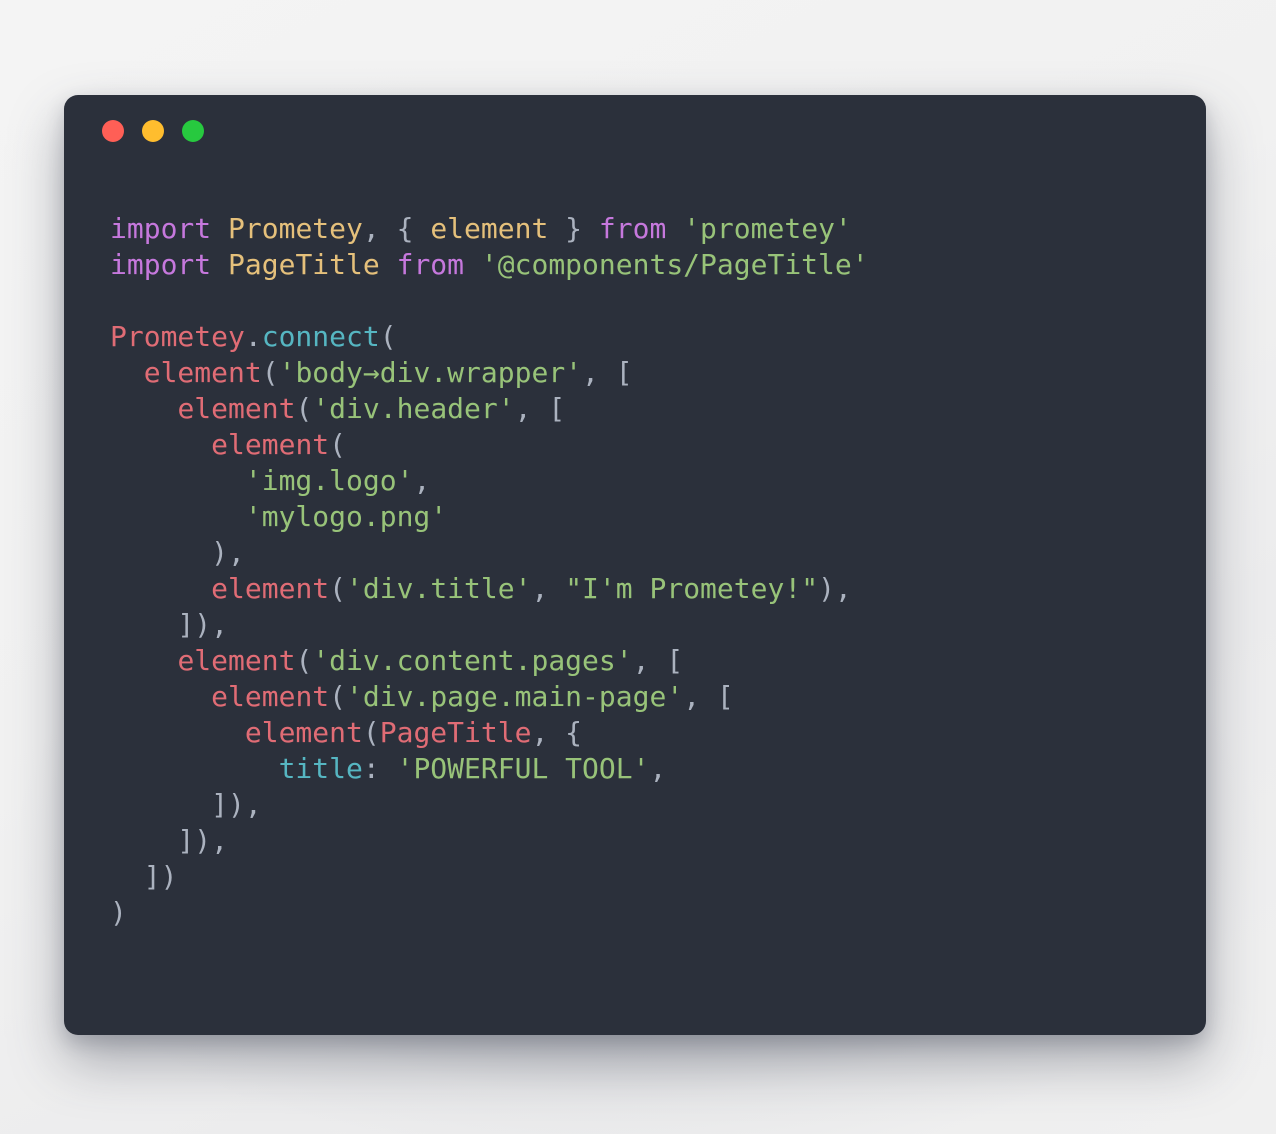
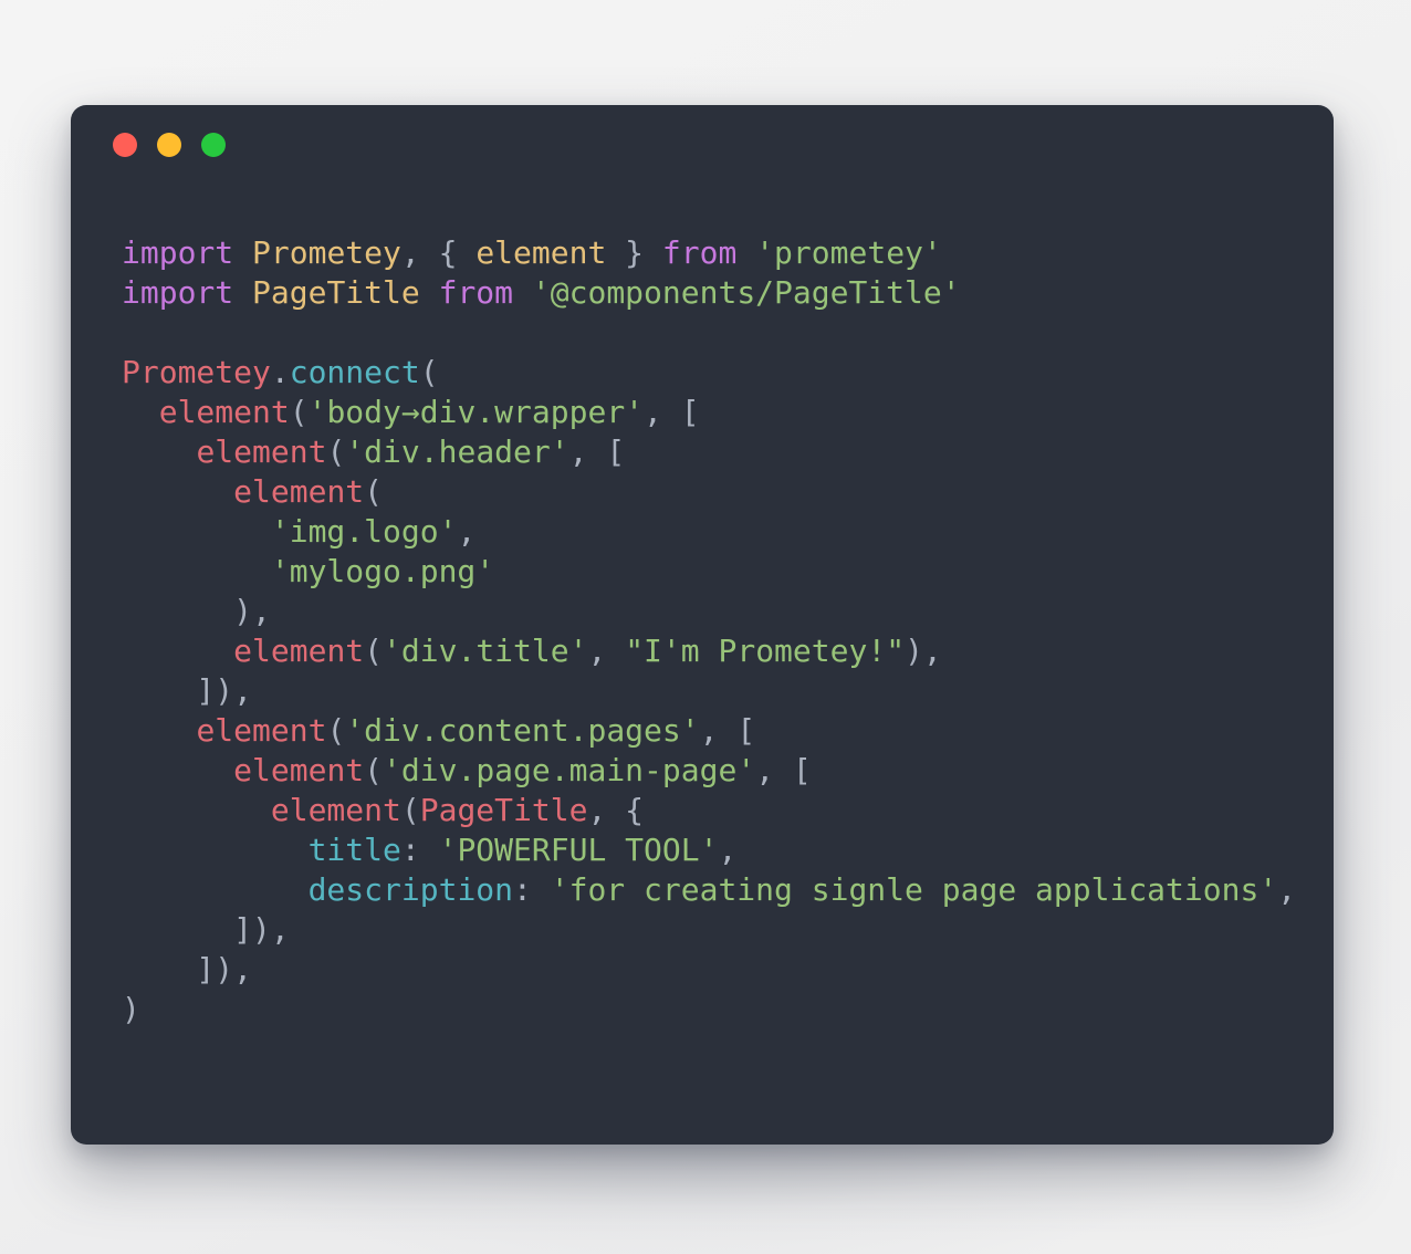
  import Prometey, { element } from 'prometey'
  import PageTitle from '@components/PageTitle'
  Prometey.connect(
  element('body→div.wrapper', [
  element('div.header', [
  element(
  'img.logo',
  'mylogo.png'
  ),
  element('div.title', "I'm Prometey!"),
  ]),
  element('div.content.pages', [
  element('div.page.main-page', [
  element(PageTitle, {
  title: 'POWERFUL TOOL',
+ description: 'for creating signle page applications',
  ]),
  ]),
- ])
  )
